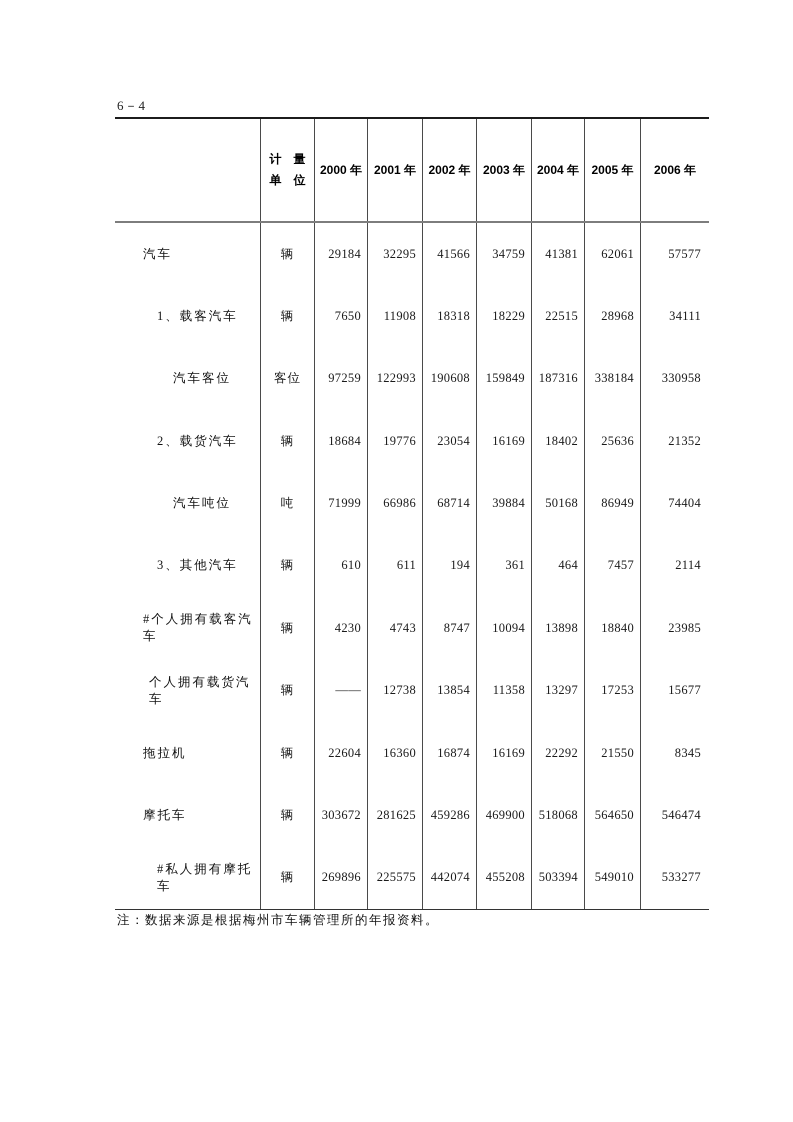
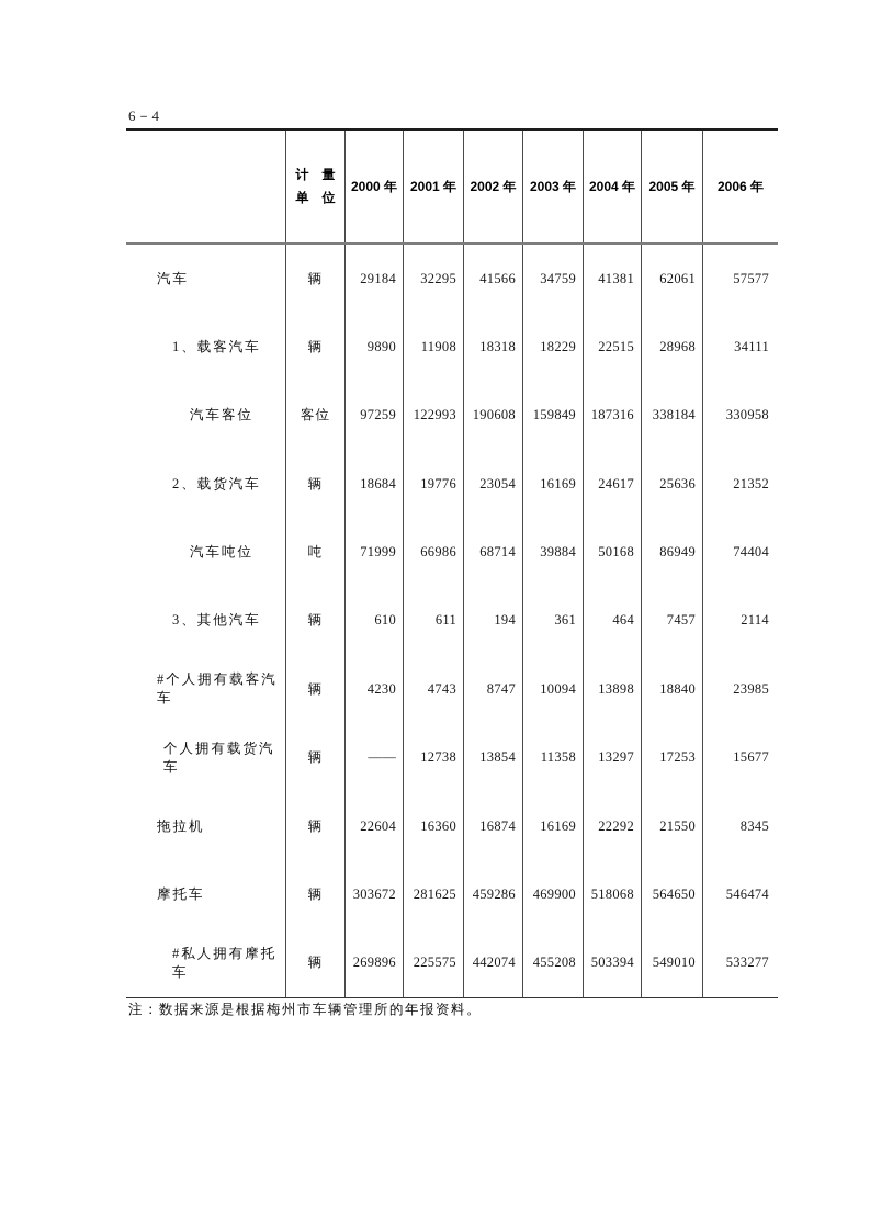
  6－4
  计 量
  单 位
  2000 年
  2001 年
  2002 年
  2003 年
  2004 年
  2005 年
  2006 年
  汽车
  辆
  29184
  32295
  41566
  34759
  41381
  62061
  57577
  1、载客汽车
  辆
- 7650
+ 9890
  11908
  18318
  18229
  22515
  28968
  34111
  汽车客位
  客位
  97259
  122993
  190608
  159849
  187316
  338184
  330958
  2、载货汽车
  辆
  18684
  19776
  23054
  16169
- 18402
+ 24617
  25636
  21352
  汽车吨位
  吨
  71999
  66986
  68714
  39884
  50168
  86949
  74404
  3、其他汽车
  辆
  610
  611
  194
  361
  464
  7457
  2114
  #个人拥有载客汽车
  辆
  4230
  4743
  8747
  10094
  13898
  18840
  23985
  个人拥有载货汽车
  辆
  ——
  12738
  13854
  11358
  13297
  17253
  15677
  拖拉机
  辆
  22604
  16360
  16874
  16169
  22292
  21550
  8345
  摩托车
  辆
  303672
  281625
  459286
  469900
  518068
  564650
  546474
  #私人拥有摩托车
  辆
  269896
  225575
  442074
  455208
  503394
  549010
  533277
  注：数据来源是根据梅州市车辆管理所的年报资料。
